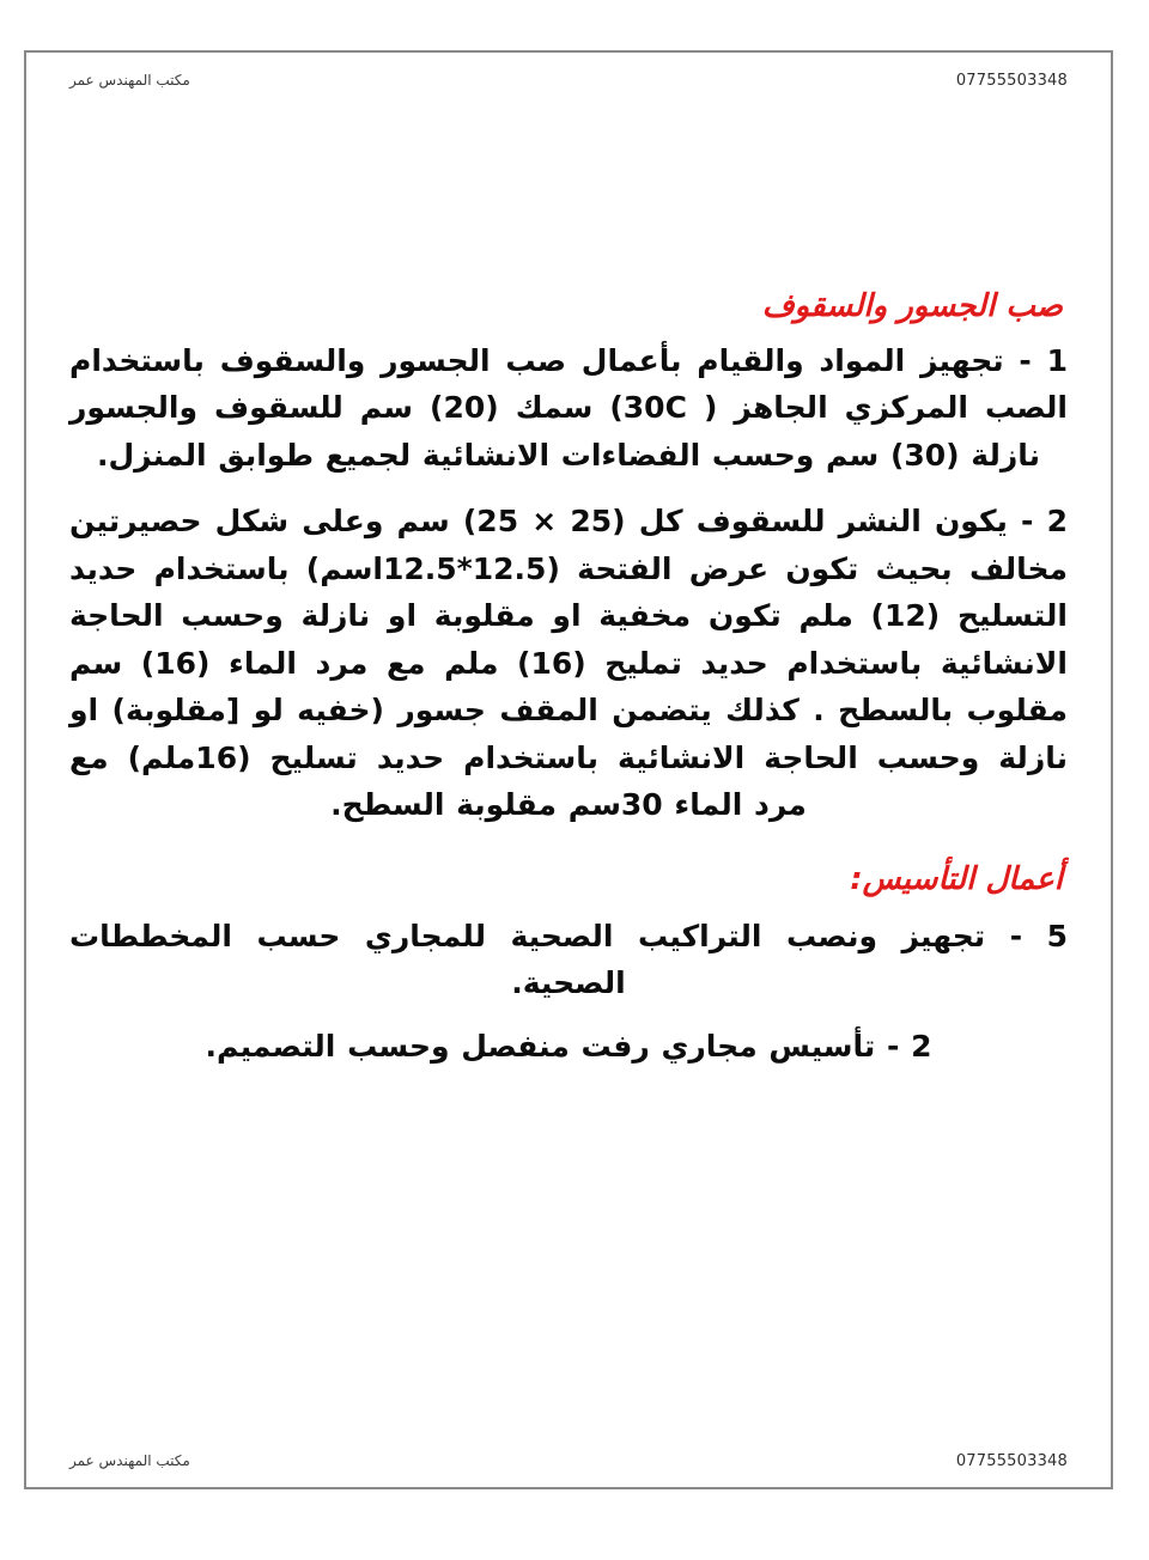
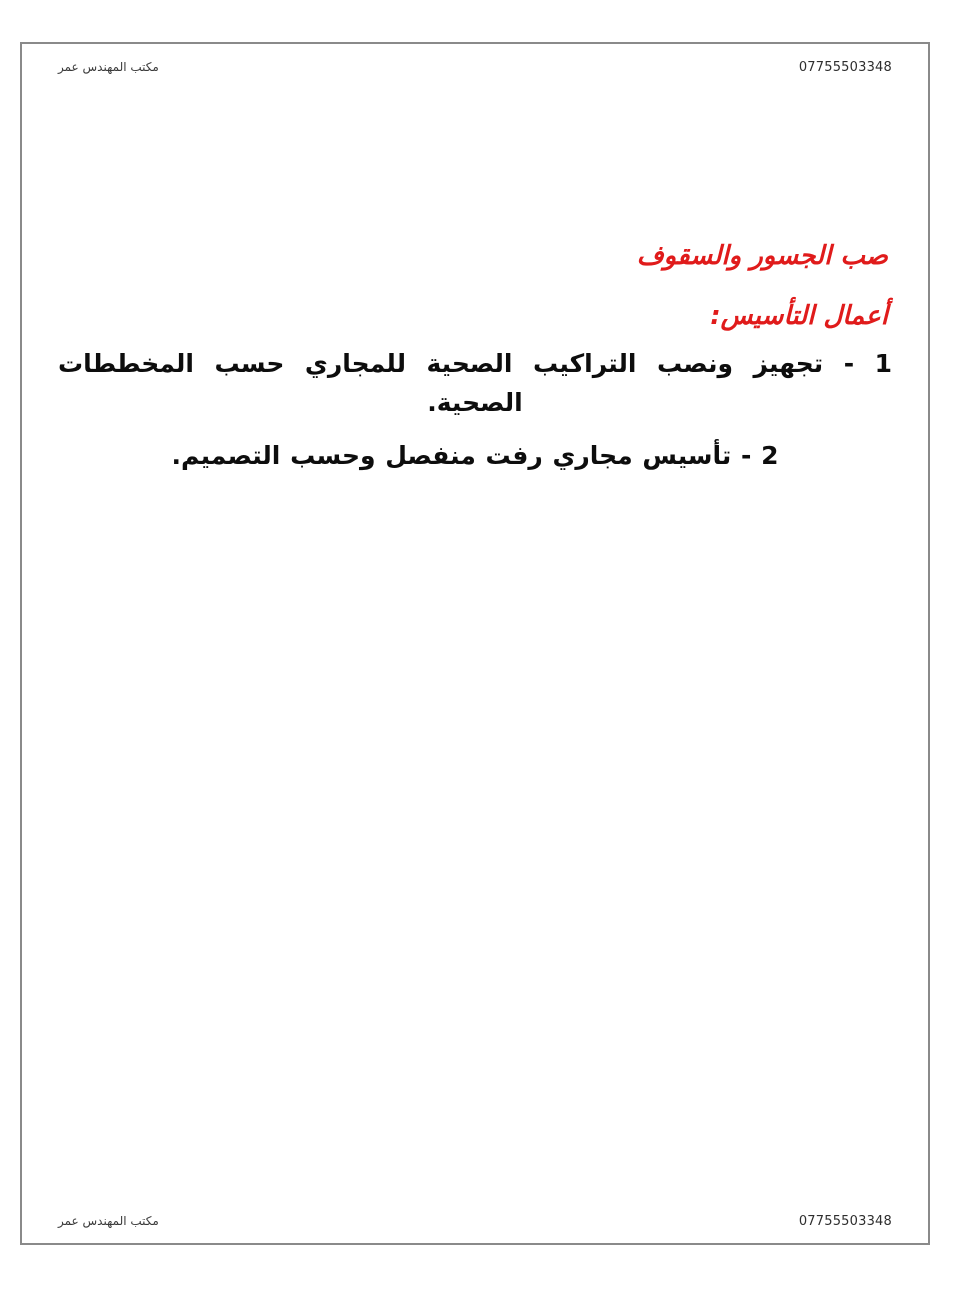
  مكتب المهندس عمر
  07755503348
  صب الجسور والسقوف
- 1 - تجهيز المواد والقيام بأعمال صب الجسور والسقوف باستخدام الصب المركزي الجاهز ( 30C) سمك (20) سم للسقوف والجسور نازلة (30) سم وحسب الفضاءات الانشائية لجميع طوابق المنزل.
- 2 - يكون النشر للسقوف كل (25 × 25) سم وعلى شكل حصيرتين مخالف بحيث تكون عرض الفتحة (12.5*12.5اسم) باستخدام حديد التسليح (12) ملم تكون مخفية او مقلوبة او نازلة وحسب الحاجة الانشائية باستخدام حديد تمليح (16) ملم مع مرد الماء (16) سم مقلوب بالسطح . كذلك يتضمن المقف جسور (خفيه لو [مقلوبة) او نازلة وحسب الحاجة الانشائية باستخدام حديد تسليح (16ملم) مع مرد الماء 30سم مقلوبة السطح.
  أعمال التأسيس:
- 5 - تجهيز ونصب التراكيب الصحية للمجاري حسب المخططات الصحية.
+ 1 - تجهيز ونصب التراكيب الصحية للمجاري حسب المخططات الصحية.
  2 - تأسيس مجاري رفت منفصل وحسب التصميم.
  مكتب المهندس عمر
  07755503348
